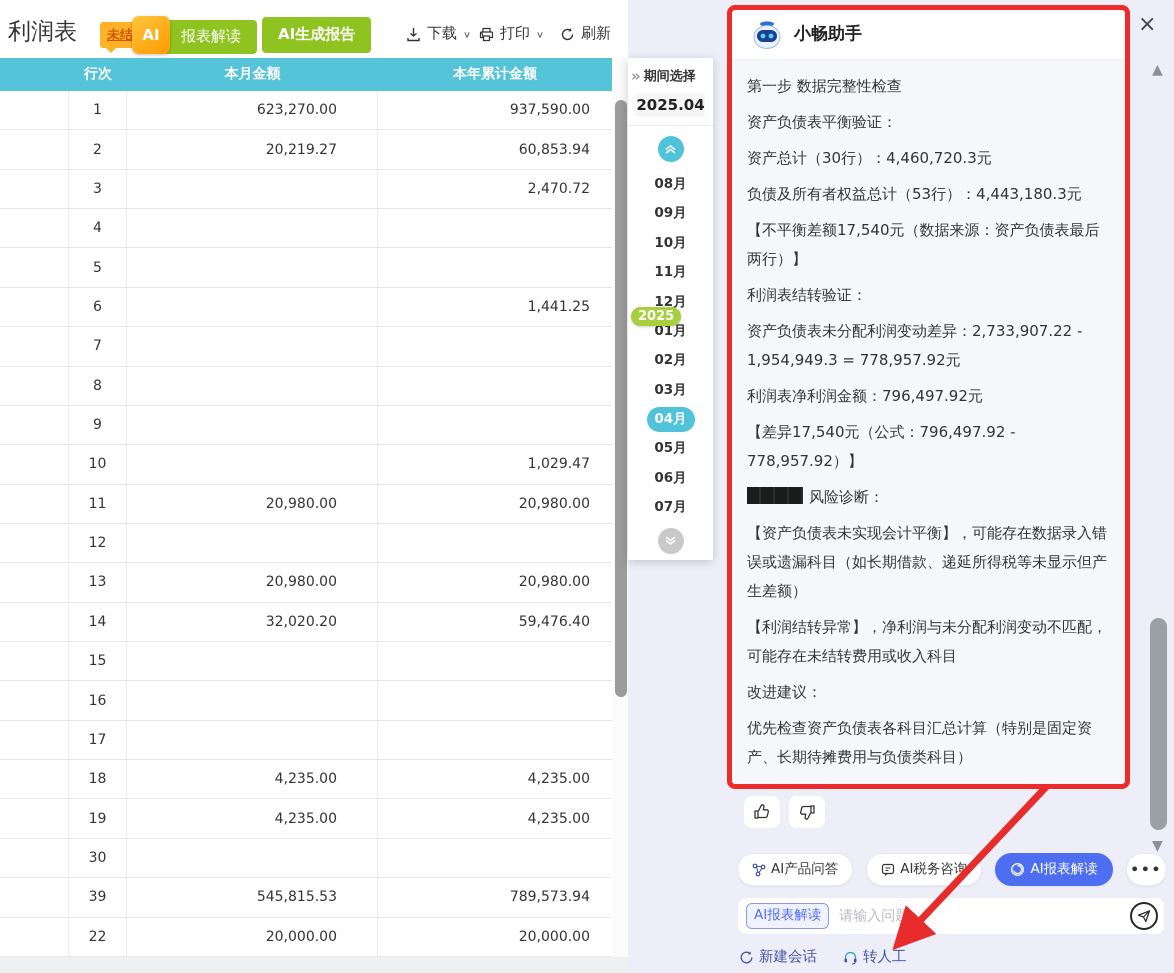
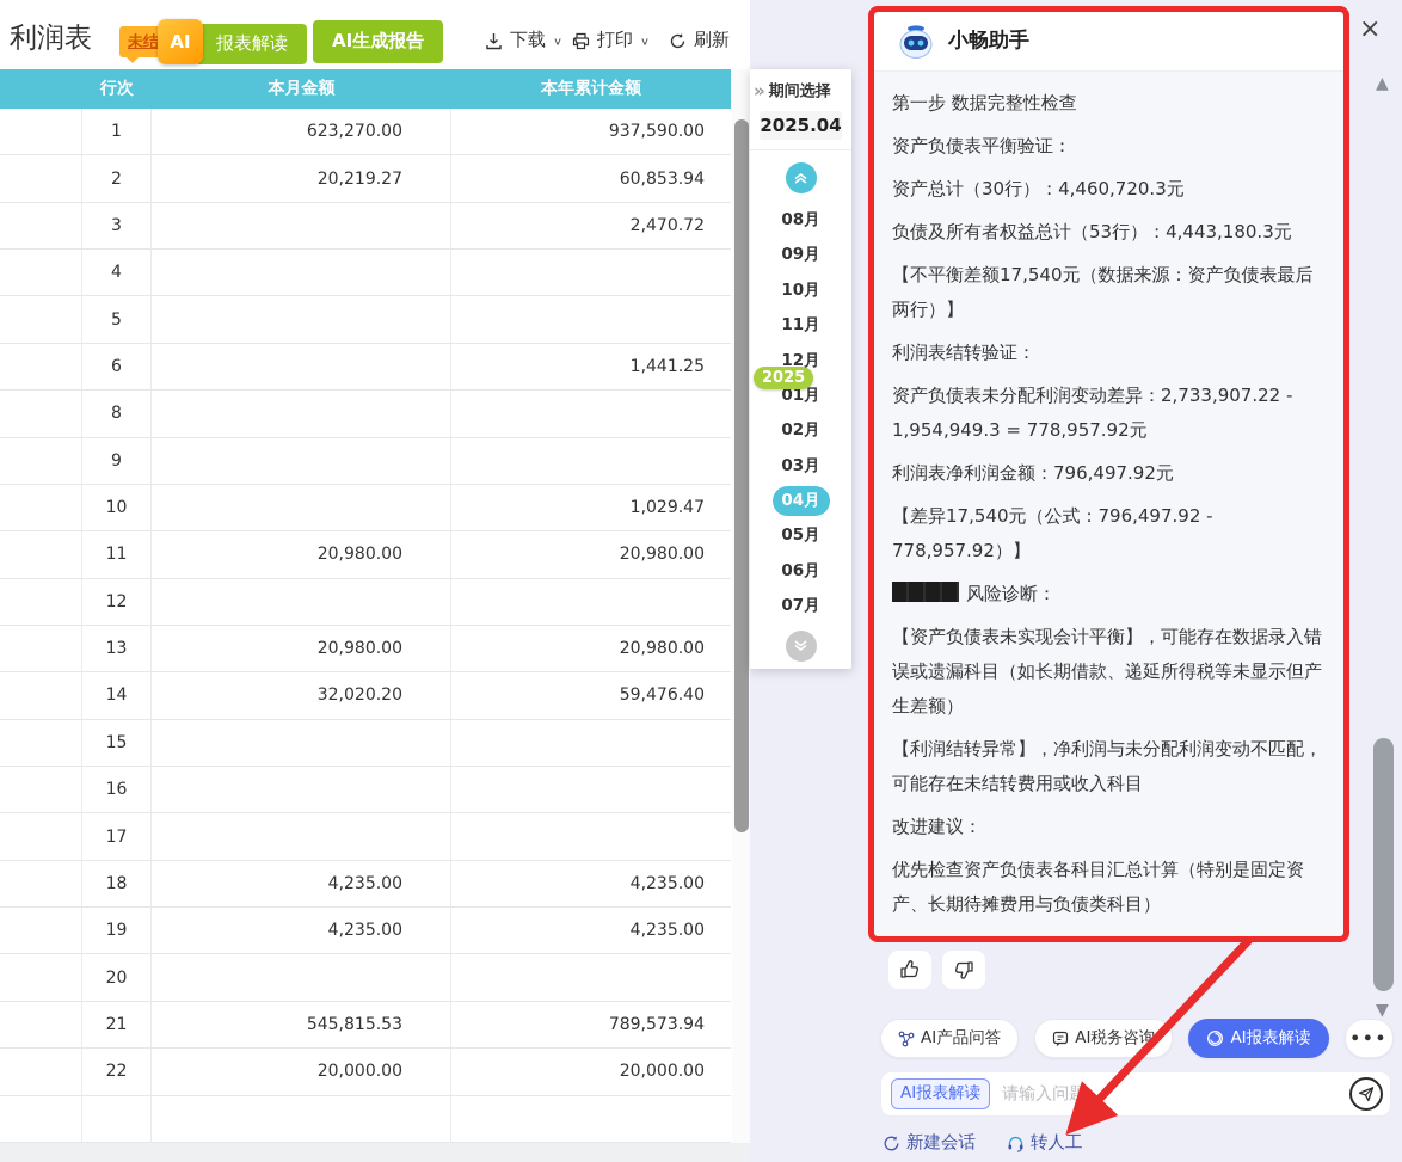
  利润表
  AI
  报表解读
  AI生成报告
  下载
  ∨
  打印
  ∨
  刷新
  行次
  本月金额
  本年累计金额
  1
  623,270.00
  937,590.00
  2
  20,219.27
  60,853.94
  3
  2,470.72
  4
  5
  6
  1,441.25
- 7
  8
  9
  10
  1,029.47
  11
  20,980.00
  20,980.00
  12
  13
  20,980.00
  20,980.00
  14
  32,020.20
  59,476.40
  15
  16
  17
  18
  4,235.00
  4,235.00
  19
  4,235.00
  4,235.00
- 30
+ 20
- 39
+ 21
  545,815.53
  789,573.94
  22
  20,000.00
  20,000.00
  »
  期间选择
  2025.04
  08月
  09月
  10月
  11月
  12月
  01月
  02月
  03月
  04月
  05月
  06月
  07月
  2025
  小畅助手
  ×
  第一步 数据完整性检查
  资产负债表平衡验证：
  资产总计（30行）：4,460,720.3元
  负债及所有者权益总计（53行）：4,443,180.3元
  【不平衡差额17,540元（数据来源：资产负债表最后两行）】
  利润表结转验证：
  资产负债表未分配利润变动差异：2,733,907.22 - 1,954,949.3 = 778,957.92元
  利润表净利润金额：796,497.92元
  【差异17,540元（公式：796,497.92 - 778,957.92）】
  风险诊断：
  【资产负债表未实现会计平衡】，可能存在数据录入错误或遗漏科目（如长期借款、递延所得税等未显示但产生差额）
  【利润结转异常】，净利润与未分配利润变动不匹配，可能存在未结转费用或收入科目
  改进建议：
  优先检查资产负债表各科目汇总计算（特别是固定资产、长期待摊费用与负债类科目）
  ▲
  ▼
  AI产品问答
  AI税务咨询
  AI报表解读
  •••
  AI报表解读
  请输入问题
  新建会话
  转人工
